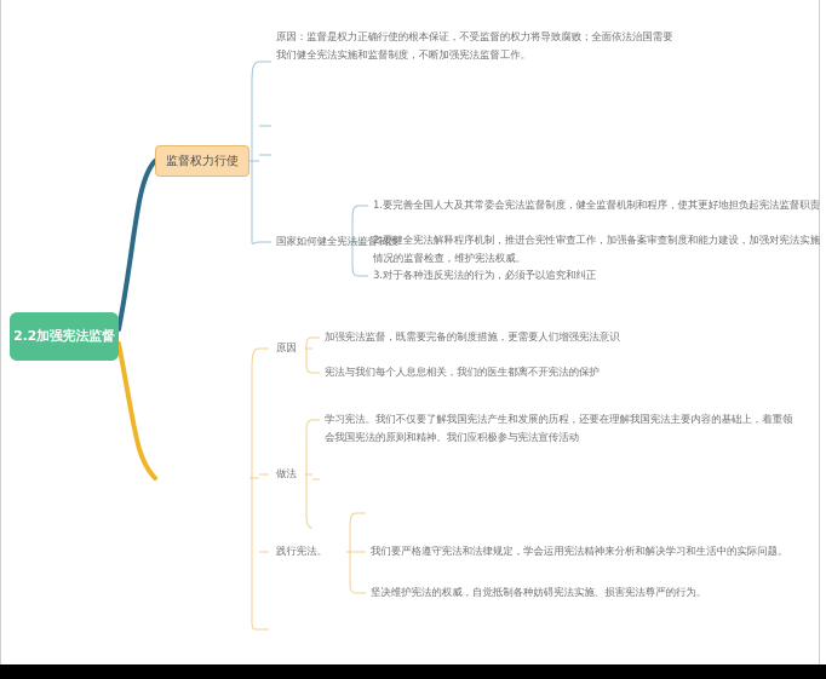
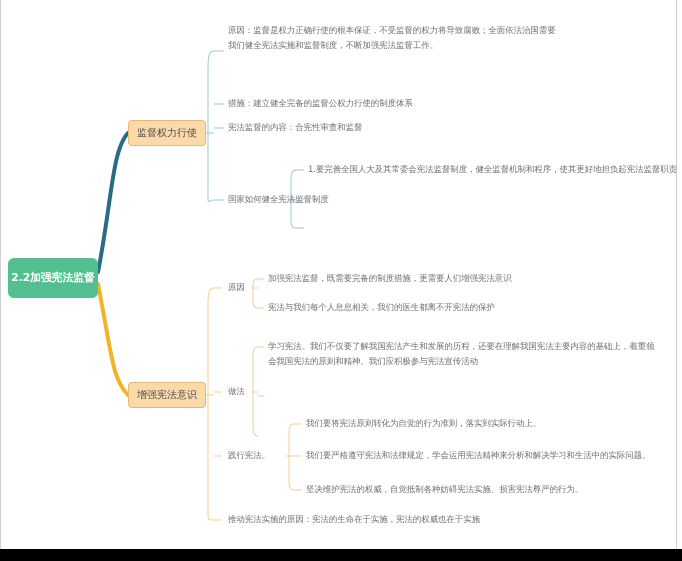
  2.2加强宪法监督
  监督权力行使
+ 增强宪法意识
  原因：监督是权力正确行使的根本保证，不受监督的权力将导致腐败；全面依法治国需要我们健全宪法实施和监督制度，不断加强宪法监督工作。
+ 措施：建立健全完备的监督公权力行使的制度体系
+ 宪法监督的内容：合宪性审查和监督
  国家如何健全宪法监督制度
  1.要完善全国人大及其常委会宪法监督制度，健全监督机制和程序，使其更好地担负起宪法监督职责
- 2.要健全宪法解释程序机制，推进合宪性审查工作，加强备案审查制度和能力建设，加强对宪法实施情况的监督检查，维护宪法权威。
- 3.对于各种违反宪法的行为，必须予以追究和纠正
  原因
  加强宪法监督，既需要完备的制度措施，更需要人们增强宪法意识
  宪法与我们每个人息息相关，我们的医生都离不开宪法的保护
  做法
  学习宪法。我们不仅要了解我国宪法产生和发展的历程，还要在理解我国宪法主要内容的基础上，着重领会我国宪法的原则和精神。我们应积极参与宪法宣传活动
  践行宪法。
+ 我们要将宪法原则转化为自觉的行为准则，落实到实际行动上。
  我们要严格遵守宪法和法律规定，学会运用宪法精神来分析和解决学习和生活中的实际问题。
  坚决维护宪法的权威，自觉抵制各种妨碍宪法实施、损害宪法尊严的行为。
+ 推动宪法实施的原因：宪法的生命在于实施，宪法的权威也在于实施
